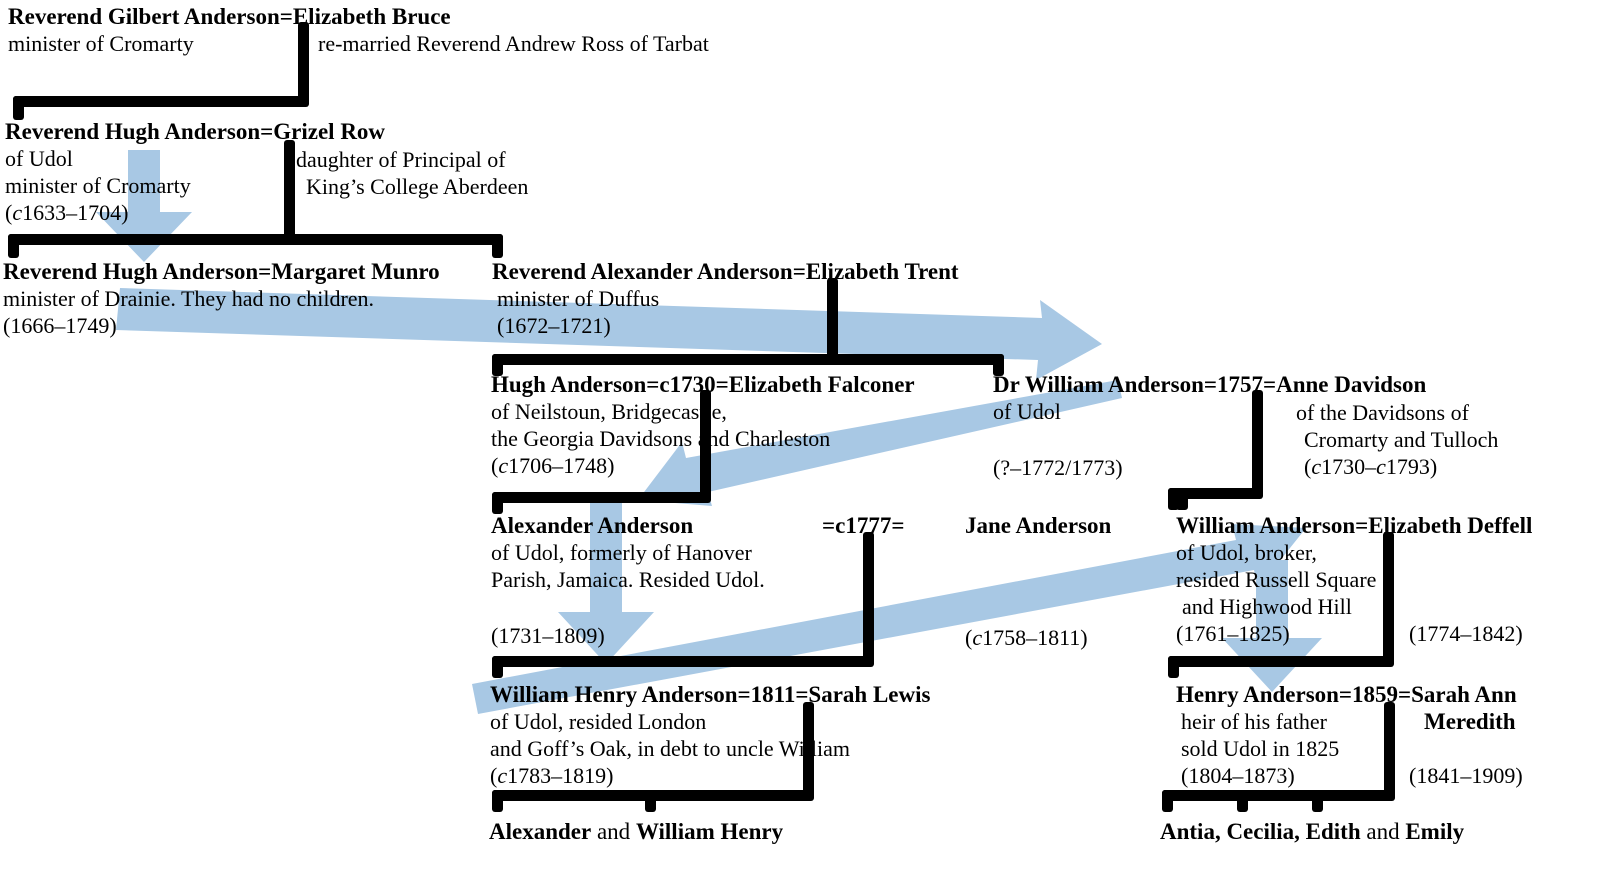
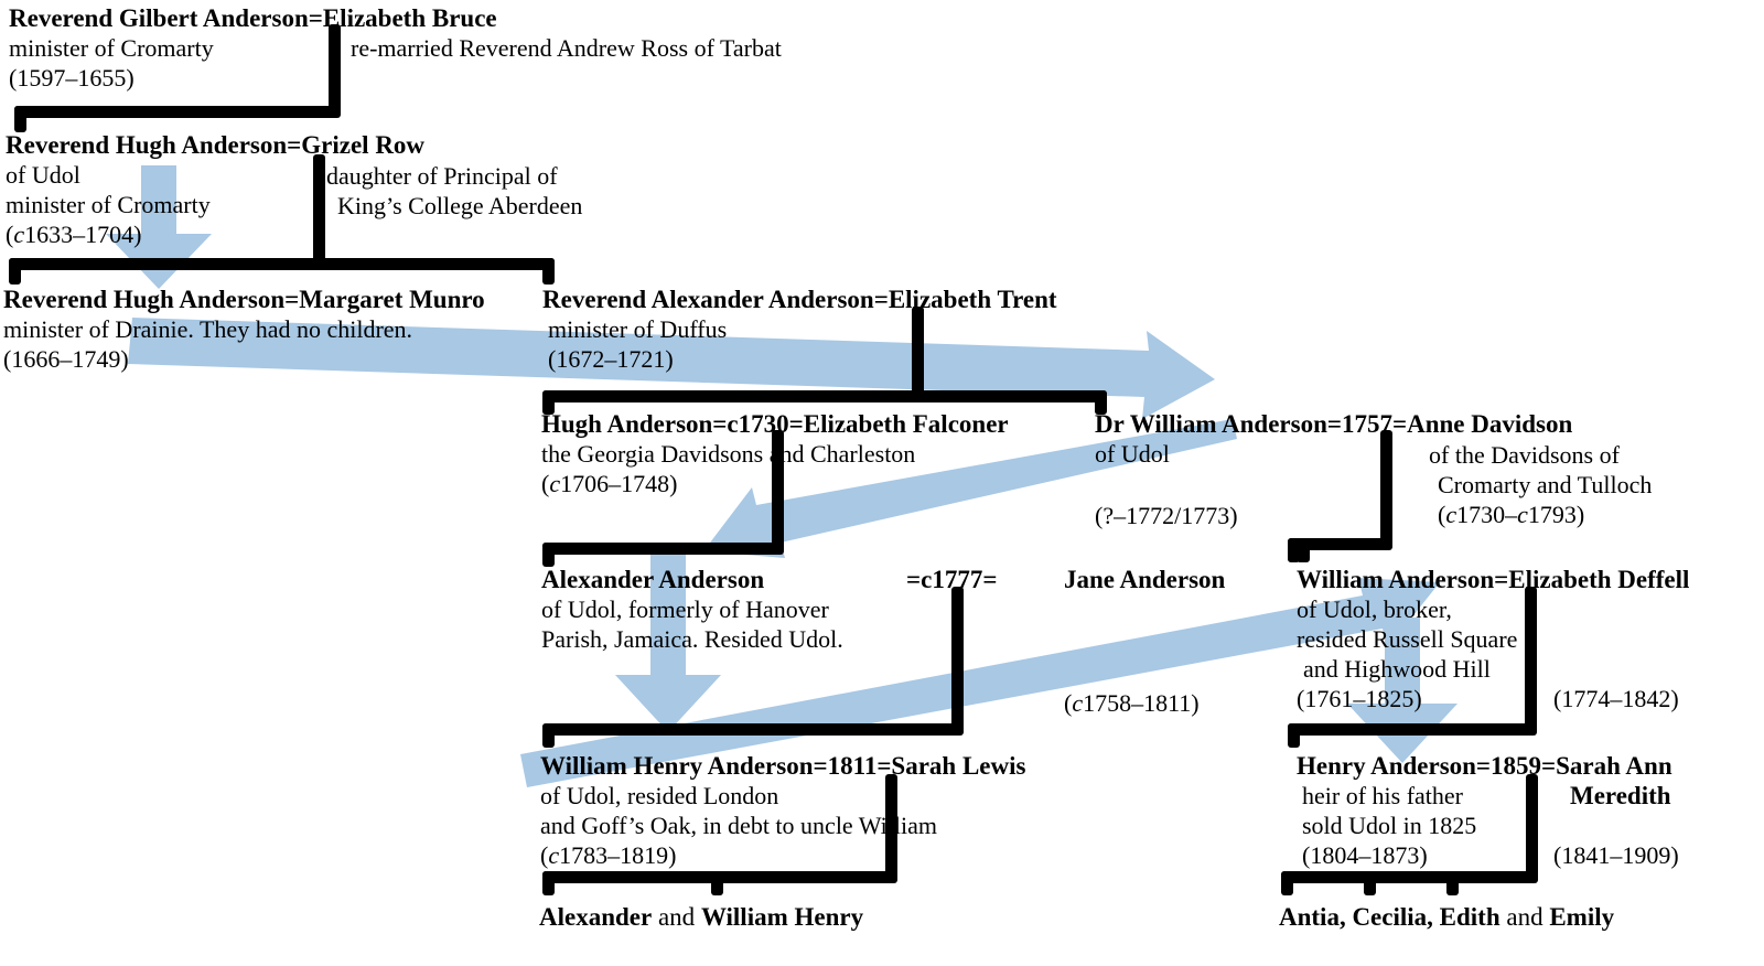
  Reverend Gilbert Anderson=Elizabeth Bruce
  minister of Cromarty
+ (1597–1655)
  re-married Reverend Andrew Ross of Tarbat
  Reverend Hugh Anderson=Grizel Row
  of Udol
  minister of Cromarty
  (c1633–1704)
  daughter of Principal of
  King’s College Aberdeen
  Reverend Hugh Anderson=Margaret Munro
  minister of Drainie. They had no children.
  (1666–1749)
  Reverend Alexander Anderson=Elizabeth Trent
  minister of Duffus
  (1672–1721)
  Hugh Anderson=c1730=Elizabeth Falconer
- of Neilstoun, Bridgecastle,
  the Georgia Davidsons and Charleston
  (c1706–1748)
  Dr William Anderson=1757=Anne Davidson
  of Udol
  (?–1772/1773)
  of the Davidsons of
  Cromarty and Tulloch
  (c1730–c1793)
  Alexander Anderson
  of Udol, formerly of Hanover
  Parish, Jamaica. Resided Udol.
- (1731–1809)
  =c1777=
  Jane Anderson
  (c1758–1811)
  William Anderson=Elizabeth Deffell
  of Udol, broker,
  resided Russell Square
  and Highwood Hill
  (1761–1825)
  (1774–1842)
  William Henry Anderson=1811=Sarah Lewis
  of Udol, resided London
  and Goff’s Oak, in debt to uncle William
  (c1783–1819)
  Henry Anderson=1859=Sarah Ann
  heir of his father
  sold Udol in 1825
  (1804–1873)
  Meredith
  (1841–1909)
  Alexander and William Henry
  Antia, Cecilia, Edith and Emily
